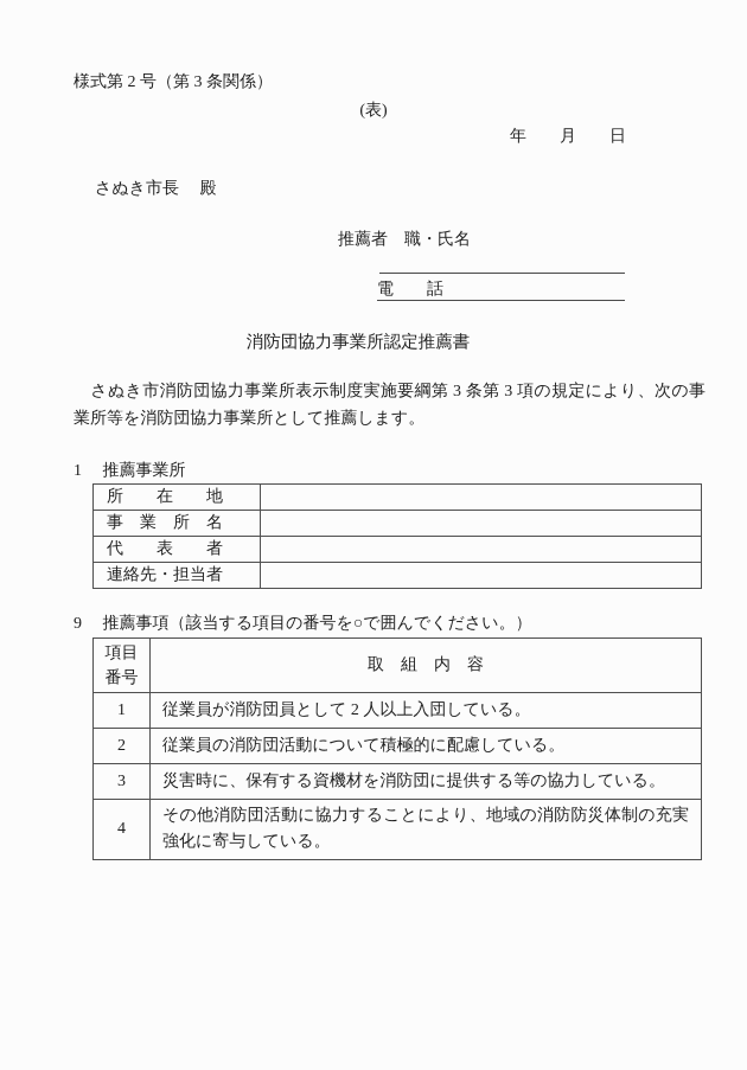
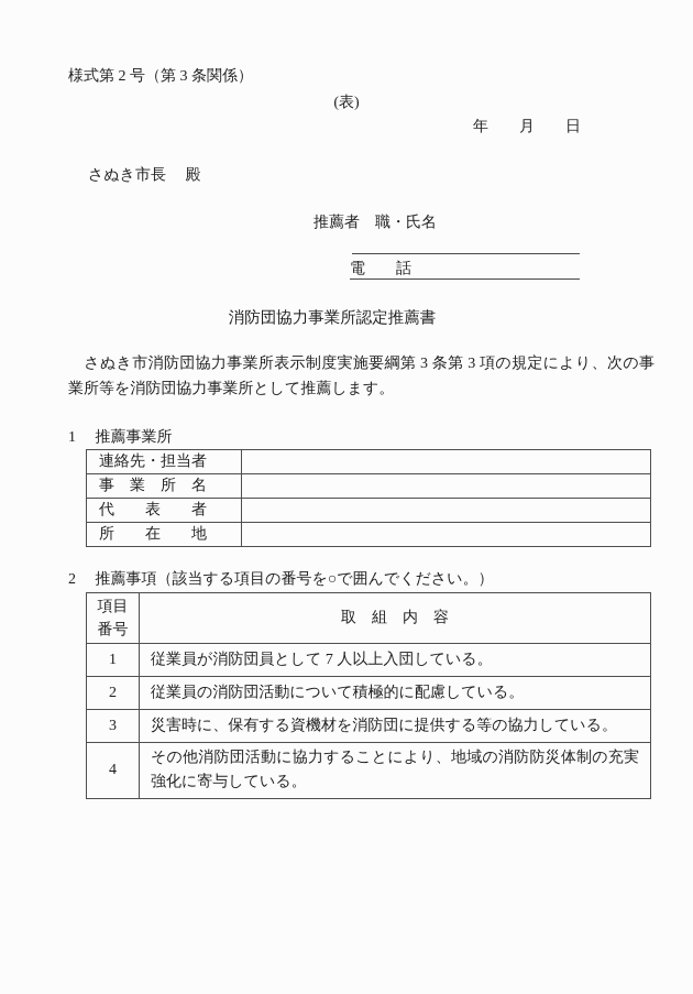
  様式第 2 号（第 3 条関係）
  (表)
  年 月 日
  さぬき市長 殿
  推薦者 職・氏名
  電 話
  消防団協力事業所認定推薦書
  さぬき市消防団協力事業所表示制度実施要綱第 3 条第 3 項の規定により、次の事業所等を消防団協力事業所として推薦します。
  1 推薦事業所
- 所 在 地
+ 連絡先・担当者
  事 業 所 名
  代 表 者
- 連絡先・担当者
+ 所 在 地
- 9 推薦事項（該当する項目の番号を○で囲んでください。）
+ 2 推薦事項（該当する項目の番号を○で囲んでください。）
  項目 番号	取 組 内 容
- 1	従業員が消防団員として 2 人以上入団している。
+ 1	従業員が消防団員として 7 人以上入団している。
  2	従業員の消防団活動について積極的に配慮している。
  3	災害時に、保有する資機材を消防団に提供する等の協力している。
  4	その他消防団活動に協力することにより、地域の消防防災体制の充実強化に寄与している。
